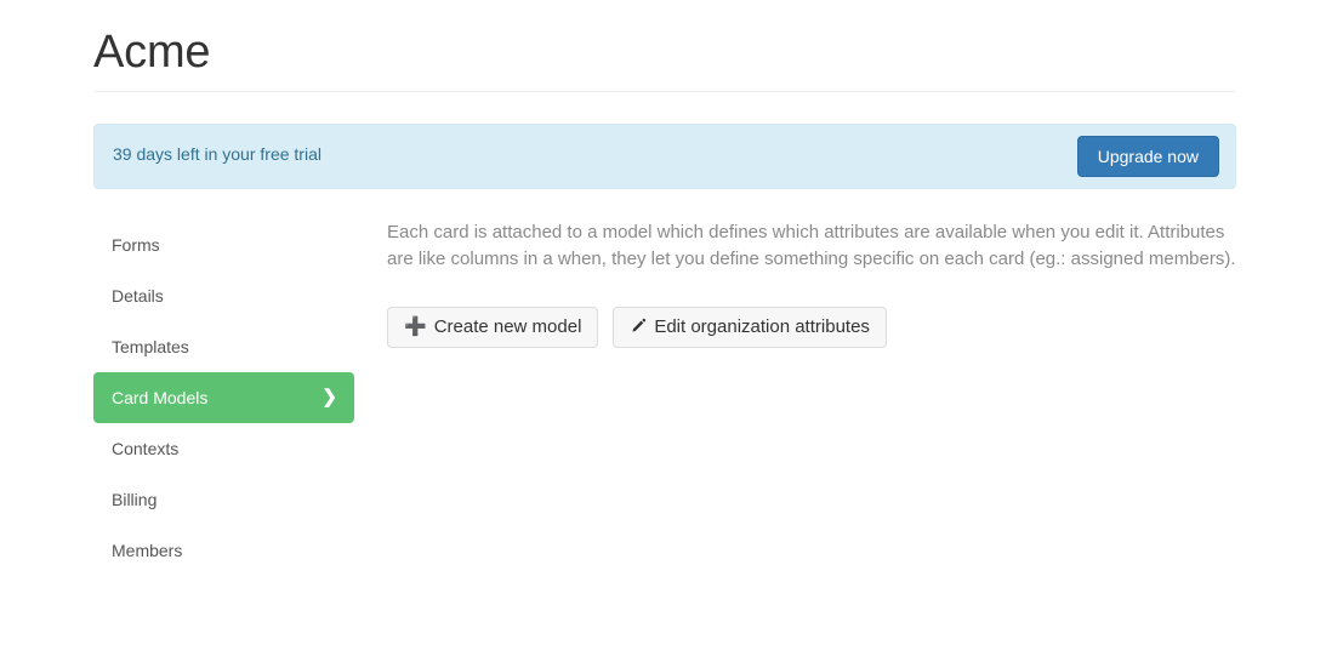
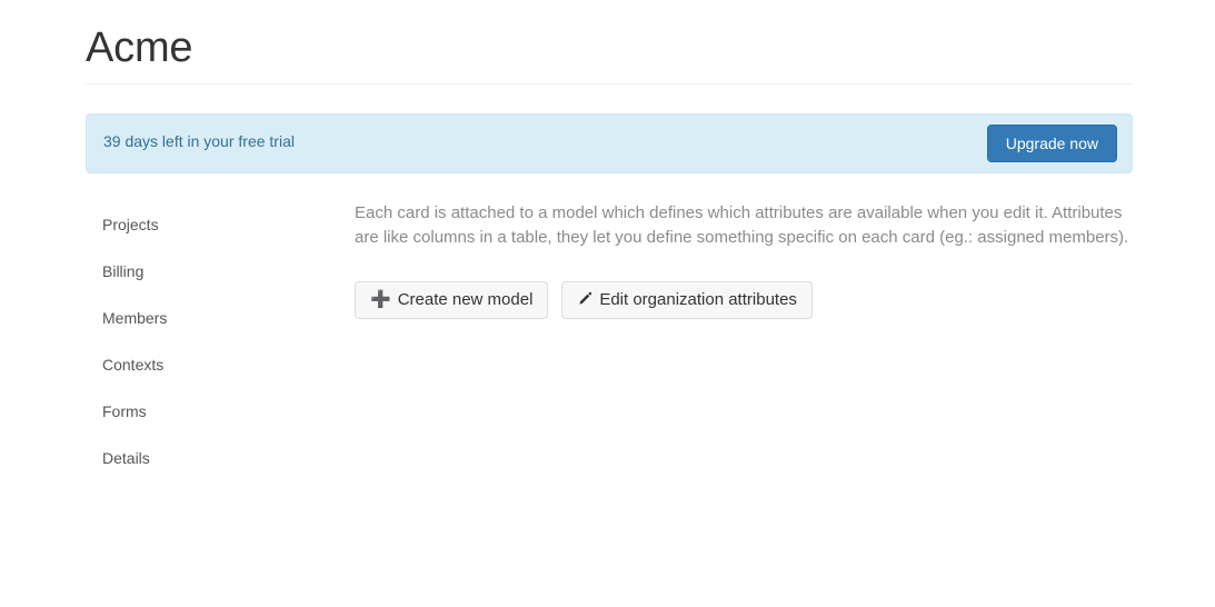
  Acme
  39 days left in your free trial
  Upgrade now
+ Projects
- Forms
+ Billing
- Details
+ Members
- Templates
- Card Models
- ❯
  Contexts
- Billing
+ Forms
- Members
+ Details
- Each card is attached to a model which defines which attributes are available when you edit it. Attributes are like columns in a when, they let you define something specific on each card (eg.: assigned members).
+ Each card is attached to a model which defines which attributes are available when you edit it. Attributes are like columns in a table, they let you define something specific on each card (eg.: assigned members).
  ➕ Create new model Edit organization attributes
